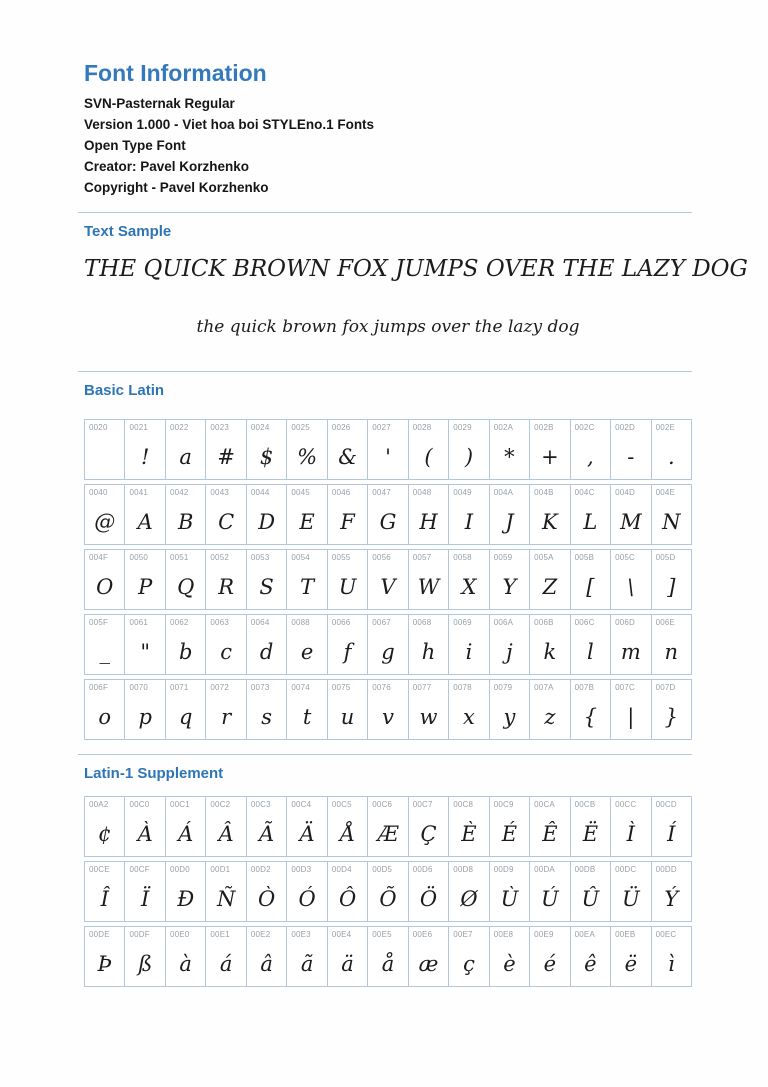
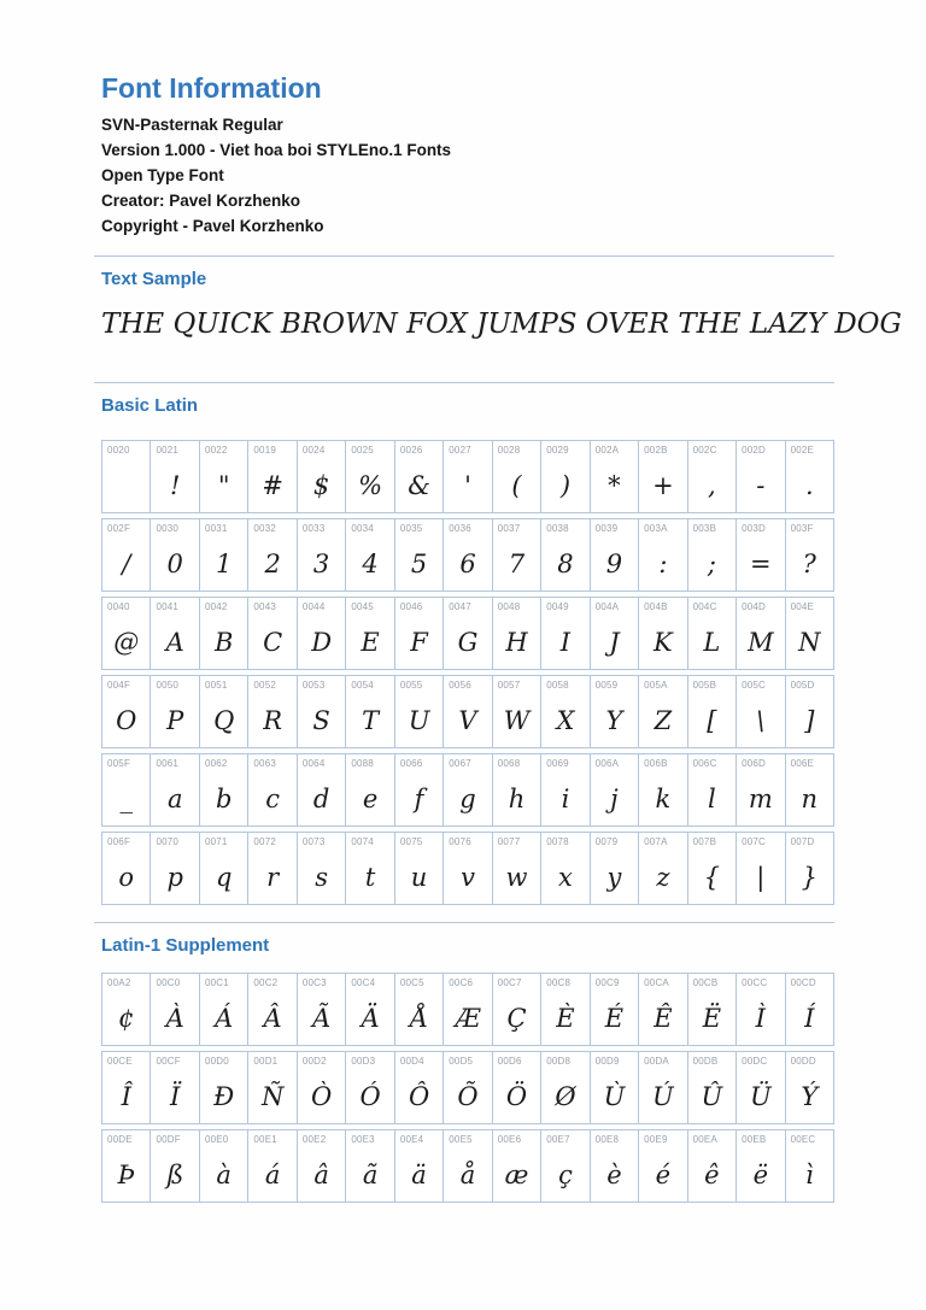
  Font Information
  SVN-Pasternak Regular
  Version 1.000 - Viet hoa boi STYLEno.1 Fonts
  Open Type Font
  Creator: Pavel Korzhenko
  Copyright - Pavel Korzhenko
  Text Sample
  THE QUICK BROWN FOX JUMPS OVER THE LAZY DOG
- the quick brown fox jumps over the lazy dog
  Basic Latin
  0020
  0021
  !
  0022
- a
+ "
- 0023
+ 0019
  #
  0024
  $
  0025
  %
  0026
  &
  0027
  '
  0028
  (
  0029
  )
  002A
  *
  002B
  +
  002C
  ,
  002D
  -
  002E
  .
+ 002F
+ /
+ 0030
+ 0
+ 0031
+ 1
+ 0032
+ 2
+ 0033
+ 3
+ 0034
+ 4
+ 0035
+ 5
+ 0036
+ 6
+ 0037
+ 7
+ 0038
+ 8
+ 0039
+ 9
+ 003A
+ :
+ 003B
+ ;
+ 003D
+ =
+ 003F
+ ?
  0040
  @
  0041
  A
  0042
  B
  0043
  C
  0044
  D
  0045
  E
  0046
  F
  0047
  G
  0048
  H
  0049
  I
  004A
  J
  004B
  K
  004C
  L
  004D
  M
  004E
  N
  004F
  O
  0050
  P
  0051
  Q
  0052
  R
  0053
  S
  0054
  T
  0055
  U
  0056
  V
  0057
  W
  0058
  X
  0059
  Y
  005A
  Z
  005B
  [
  005C
  \
  005D
  ]
  005F
  _
  0061
- "
+ a
  0062
  b
  0063
  c
  0064
  d
  0088
  e
  0066
  f
  0067
  g
  0068
  h
  0069
  i
  006A
  j
  006B
  k
  006C
  l
  006D
  m
  006E
  n
  006F
  o
  0070
  p
  0071
  q
  0072
  r
  0073
  s
  0074
  t
  0075
  u
  0076
  v
  0077
  w
  0078
  x
  0079
  y
  007A
  z
  007B
  {
  007C
  |
  007D
  }
  Latin-1 Supplement
  00A2
  ¢
  00C0
  À
  00C1
  Á
  00C2
  Â
  00C3
  Ã
  00C4
  Ä
  00C5
  Å
  00C6
  Æ
  00C7
  Ç
  00C8
  È
  00C9
  É
  00CA
  Ê
  00CB
  Ë
  00CC
  Ì
  00CD
  Í
  00CE
  Î
  00CF
  Ï
  00D0
  Ð
  00D1
  Ñ
  00D2
  Ò
  00D3
  Ó
  00D4
  Ô
  00D5
  Õ
  00D6
  Ö
  00D8
  Ø
  00D9
  Ù
  00DA
  Ú
  00DB
  Û
  00DC
  Ü
  00DD
  Ý
  00DE
  Þ
  00DF
  ß
  00E0
  à
  00E1
  á
  00E2
  â
  00E3
  ã
  00E4
  ä
  00E5
  å
  00E6
  æ
  00E7
  ç
  00E8
  è
  00E9
  é
  00EA
  ê
  00EB
  ë
  00EC
  ì
